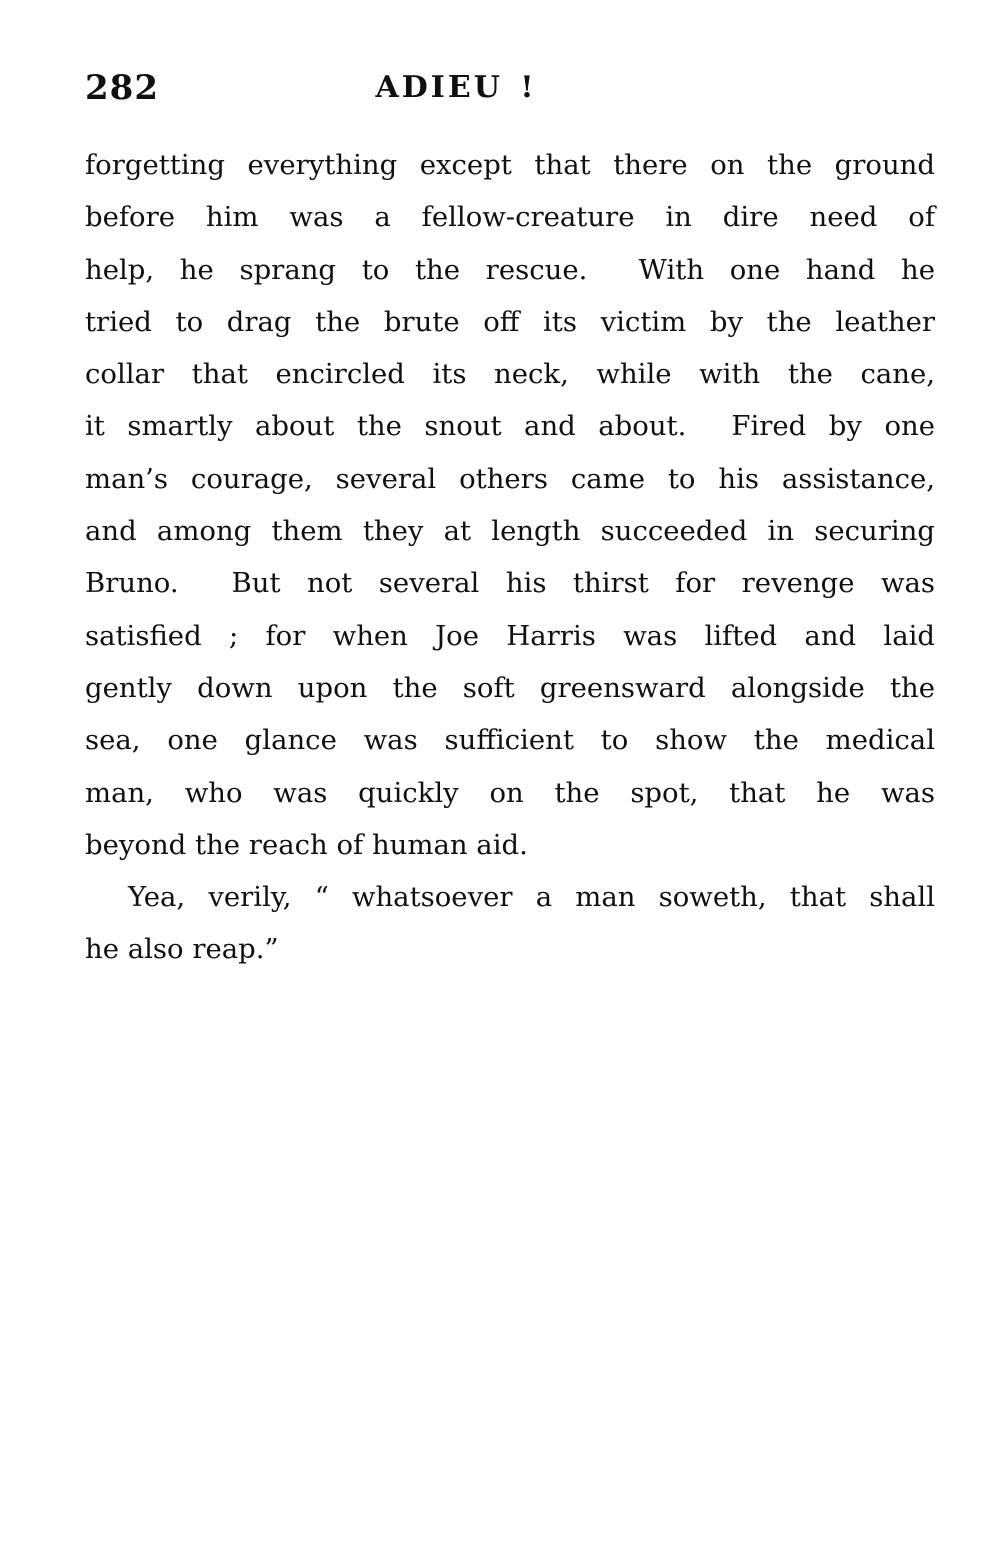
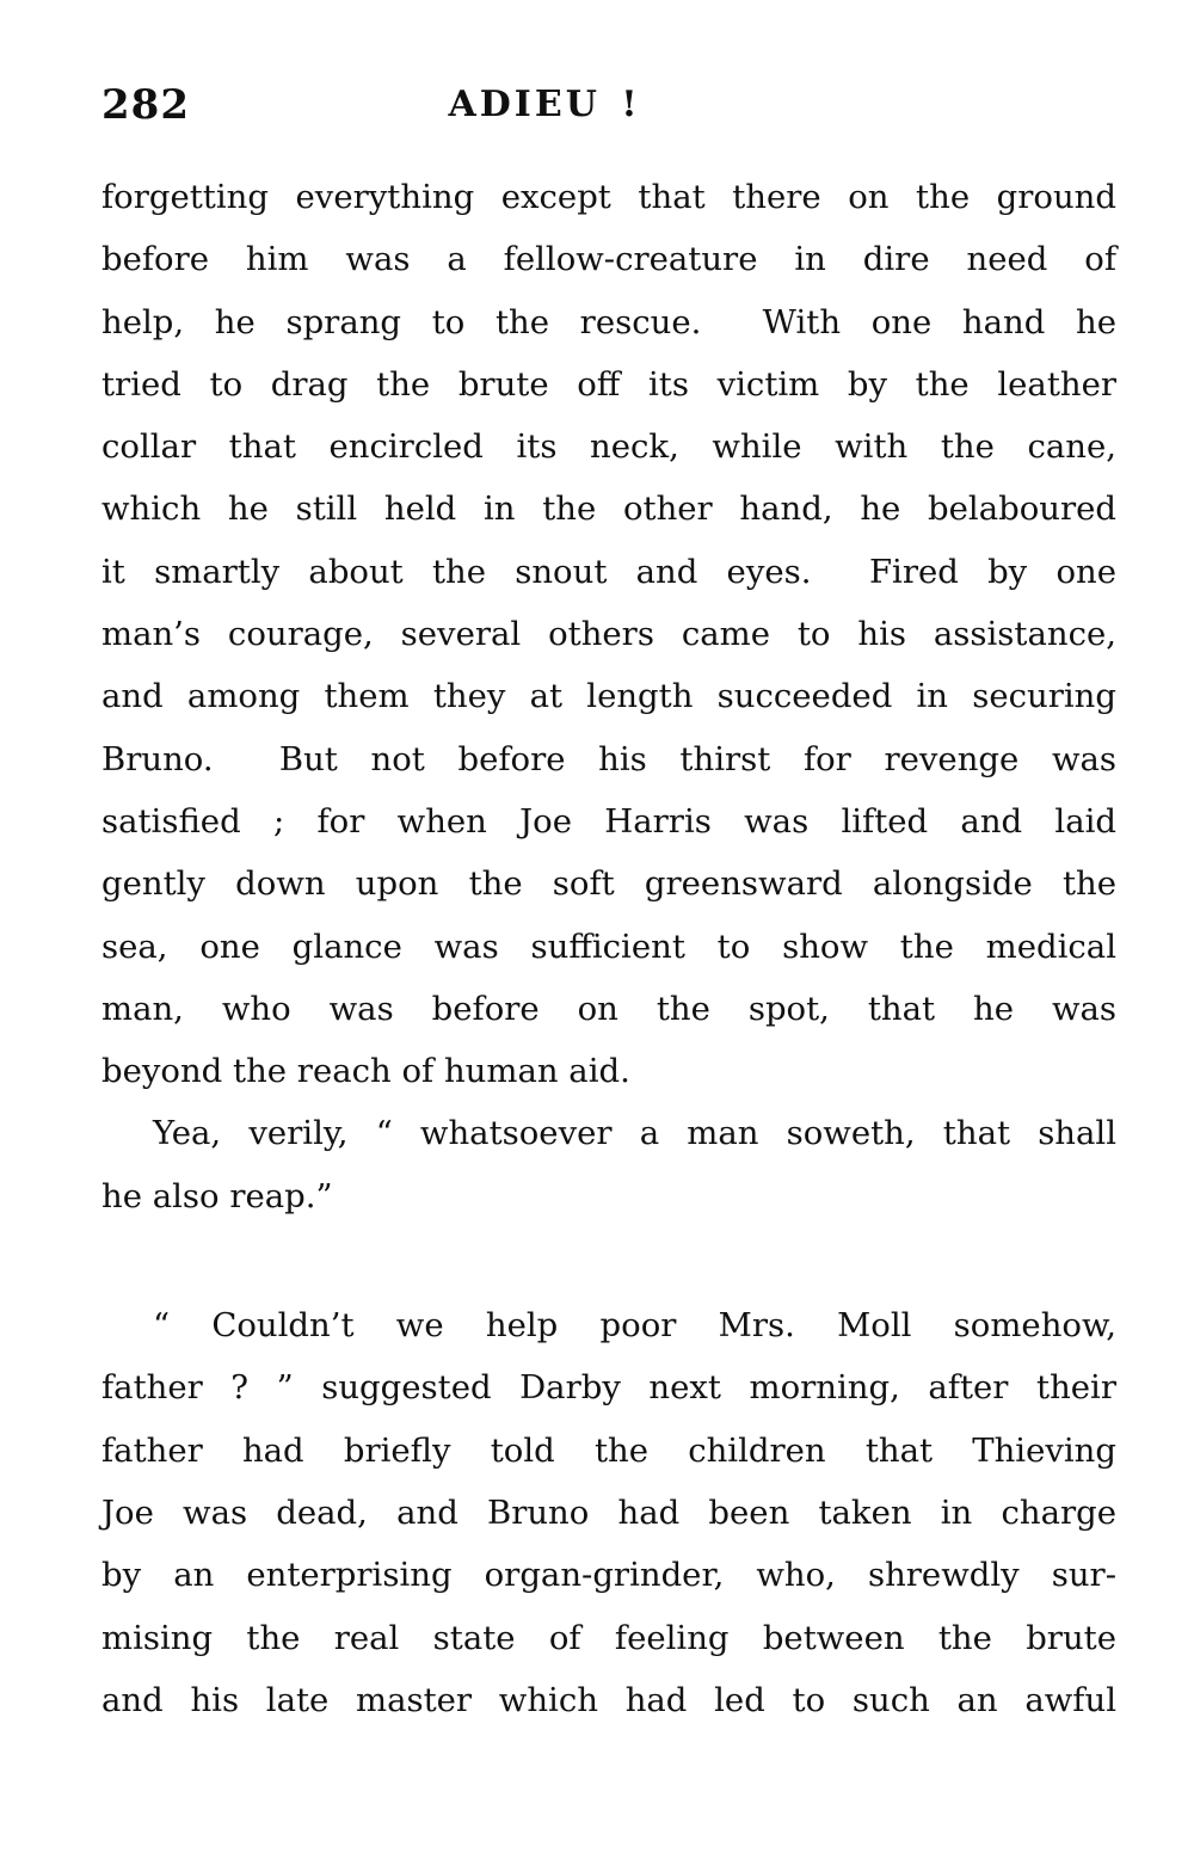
  282
  ADIEU !
  forgetting everything except that there on the ground
  before him was a fellow-creature in dire need of
  help, he sprang to the rescue. With one hand he
  tried to drag the brute off its victim by the leather
  collar that encircled its neck, while with the cane,
+ which he still held in the other hand, he belaboured
- it smartly about the snout and about. Fired by one
+ it smartly about the snout and eyes. Fired by one
  man’s courage, several others came to his assistance,
  and among them they at length succeeded in securing
- Bruno. But not several his thirst for revenge was
+ Bruno. But not before his thirst for revenge was
  satisfied ; for when Joe Harris was lifted and laid
  gently down upon the soft greensward alongside the
  sea, one glance was sufficient to show the medical
- man, who was quickly on the spot, that he was
+ man, who was before on the spot, that he was
  beyond the reach of human aid.
  Yea, verily, “ whatsoever a man soweth, that shall
  he also reap.”
+ “ Couldn’t we help poor Mrs. Moll somehow,
+ father ? ” suggested Darby next morning, after their
+ father had briefly told the children that Thieving
+ Joe was dead, and Bruno had been taken in charge
+ by an enterprising organ-grinder, who, shrewdly sur-
+ mising the real state of feeling between the brute
+ and his late master which had led to such an awful
